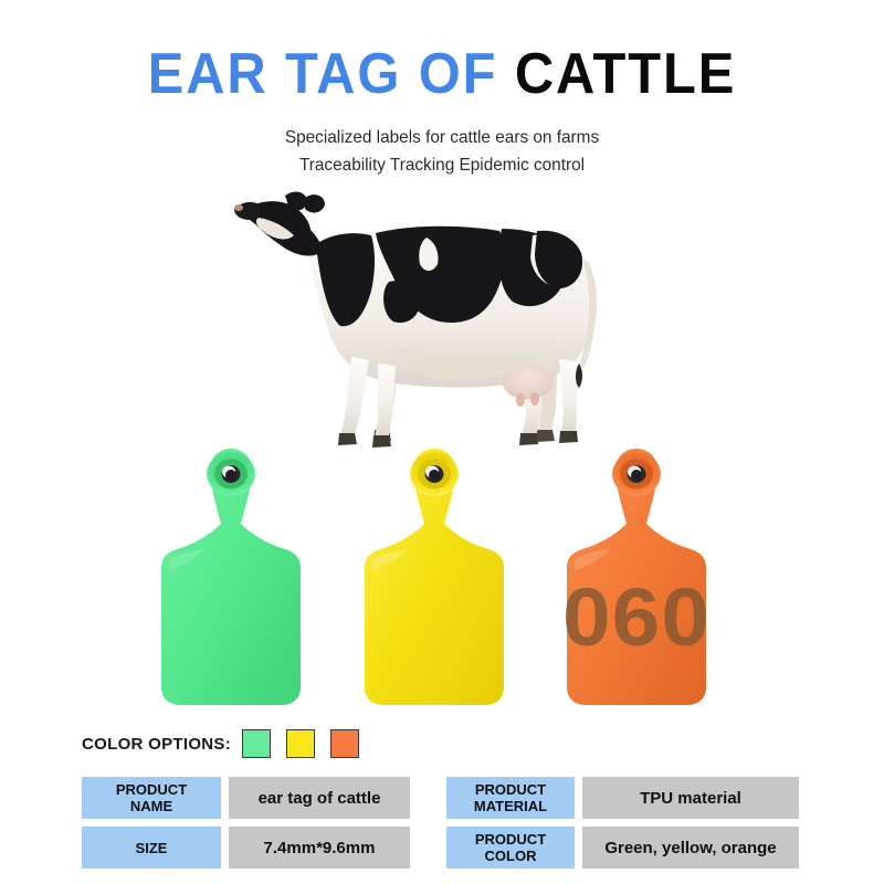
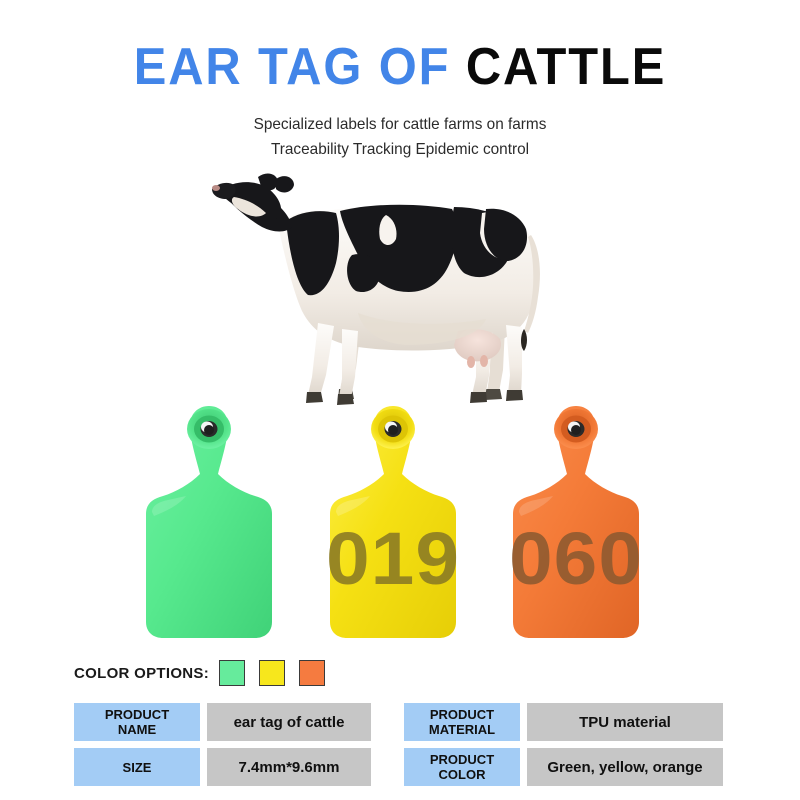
  EAR TAG OF CATTLE
- Specialized labels for cattle ears on farms
+ Specialized labels for cattle farms on farms
  Traceability Tracking Epidemic control
+ 019
  060
  COLOR OPTIONS:
  PRODUCT
  NAME
  ear tag of cattle
  SIZE
  7.4mm*9.6mm
  PRODUCT
  MATERIAL
  TPU material
  PRODUCT
  COLOR
  Green, yellow, orange
